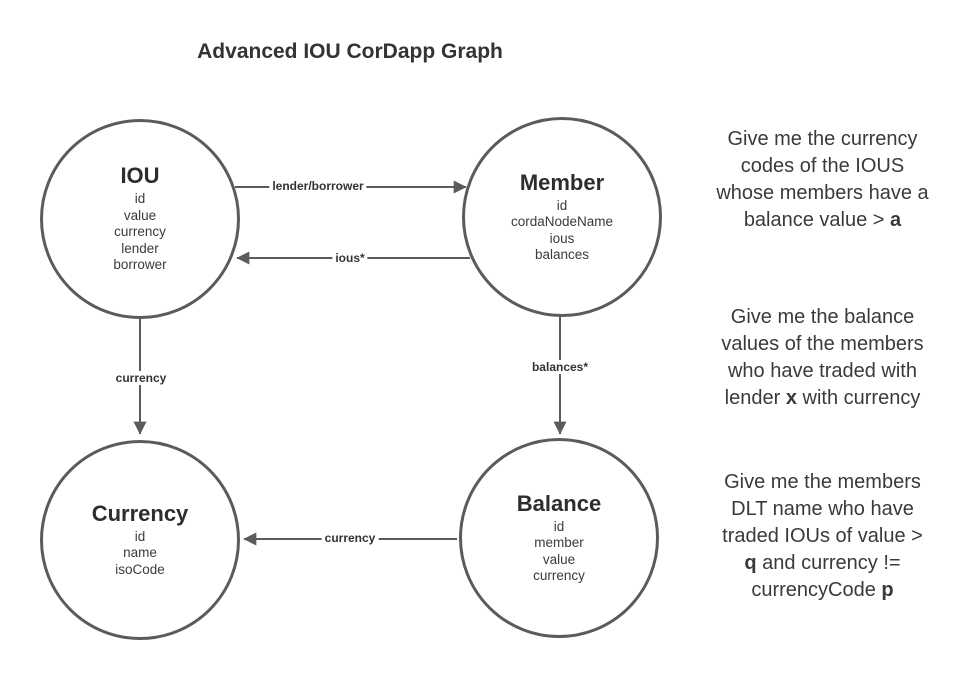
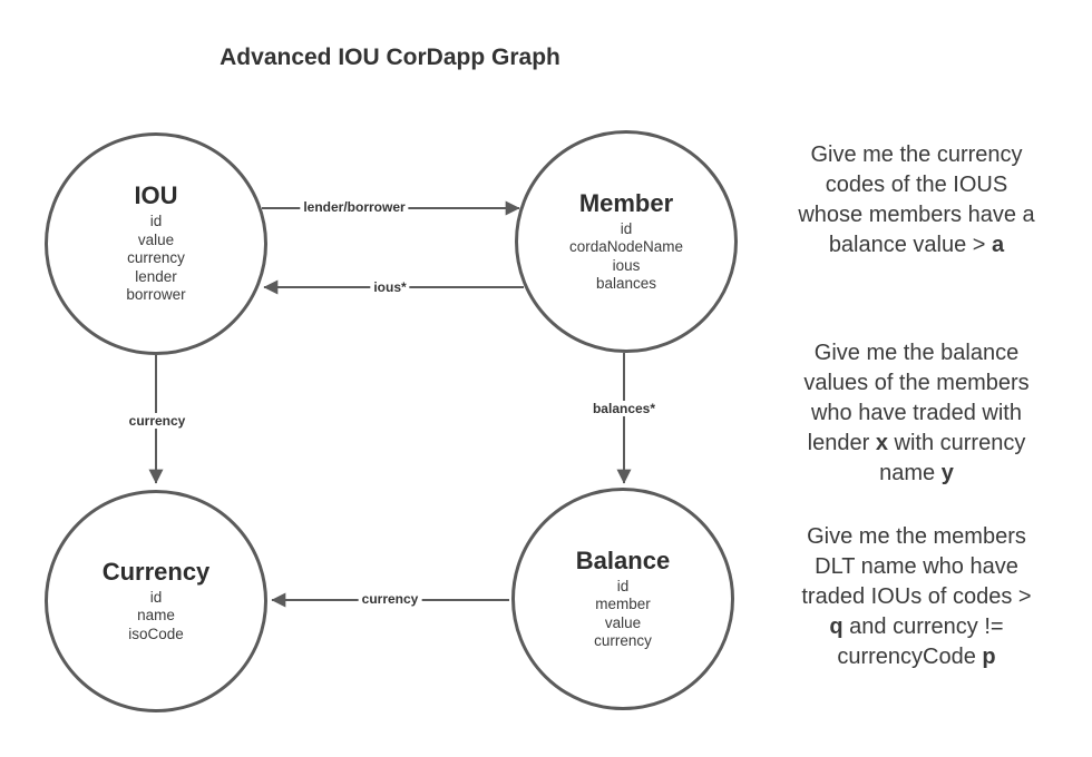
  Advanced IOU CorDapp Graph
  lender/borrower
  ious*
  currency
  balances*
  currency
  IOU
  id
  value
  currency
  lender
  borrower
  Member
  id
  cordaNodeName
  ious
  balances
  Currency
  id
  name
  isoCode
  Balance
  id
  member
  value
  currency
  Give me the currency
  codes of the IOUS
  whose members have a
  balance value > a
  Give me the balance
  values of the members
  who have traded with
  lender x with currency
+ name y
  Give me the members
  DLT name who have
- traded IOUs of value >
+ traded IOUs of codes >
  q and currency !=
  currencyCode p
